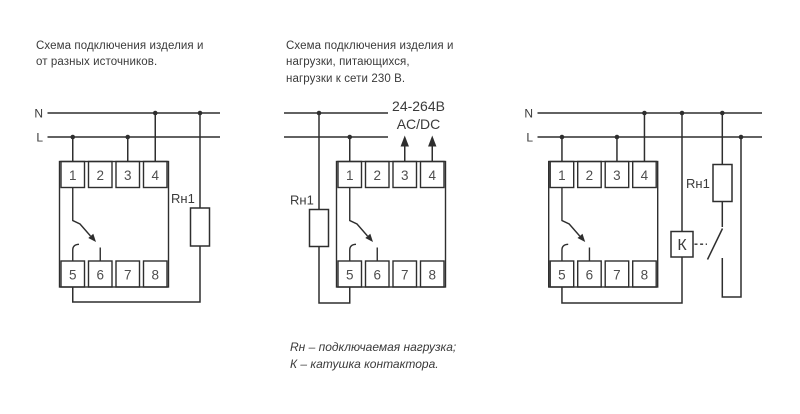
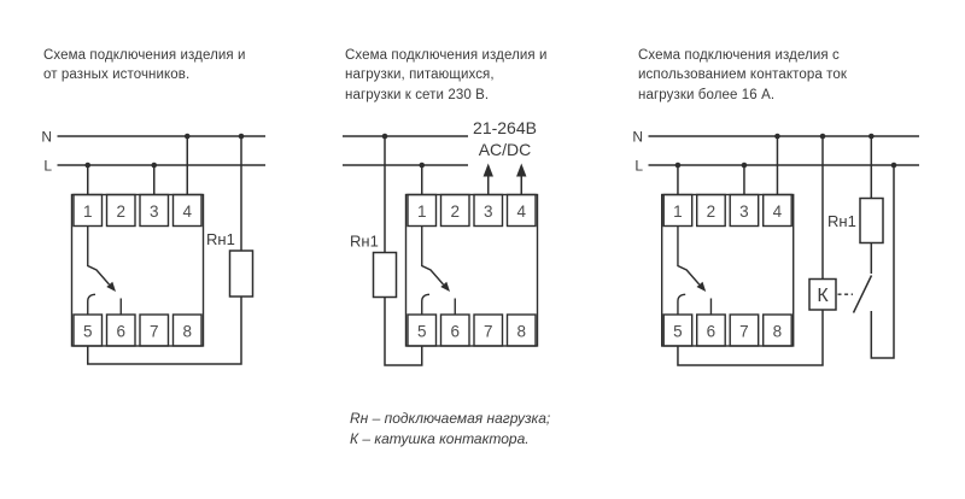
  Схема подключения изделия и
  от разных источников.
  Схема подключения изделия и
  нагрузки, питающихся,
  нагрузки к сети 230 В.
+ Схема подключения изделия с
+ использованием контактора ток
+ нагрузки более 16 А.
  N
  L
  Rн1
  Rн1
- 24-264В
+ 21-264В
  AC/DC
  N
  L
  Rн1
  К
  Rн – подключаемая нагрузка;
  К – катушка контактора.
